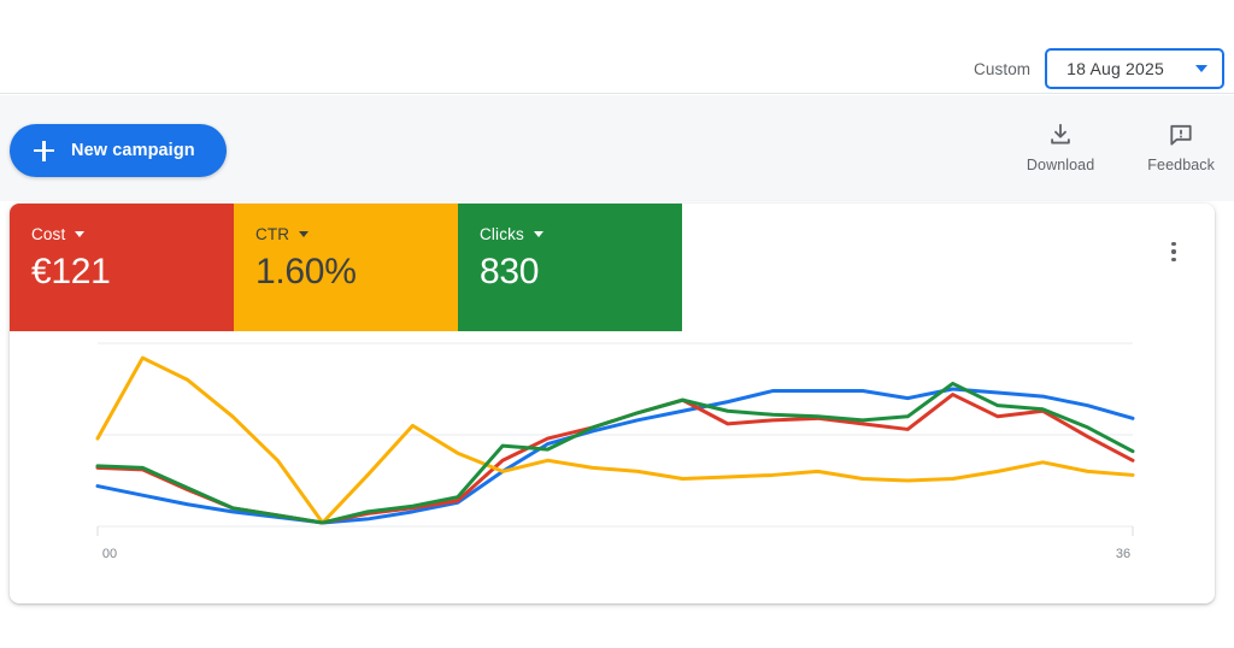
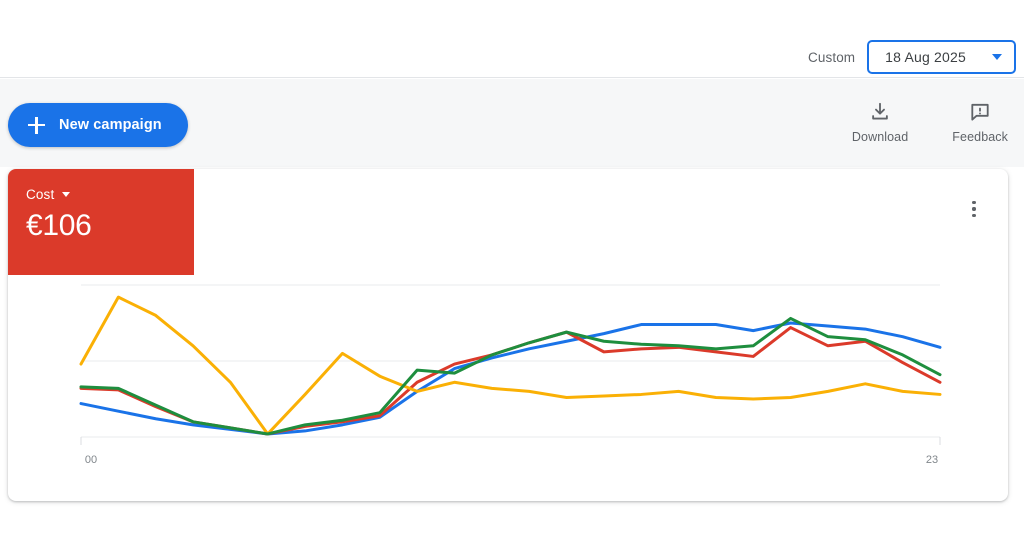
  Custom
  18 Aug 2025
  New campaign
  Download
  Feedback
  Cost
- €121
+ €106
- CTR
- 1.60%
- Clicks
- 830
  00
- 36
+ 23
